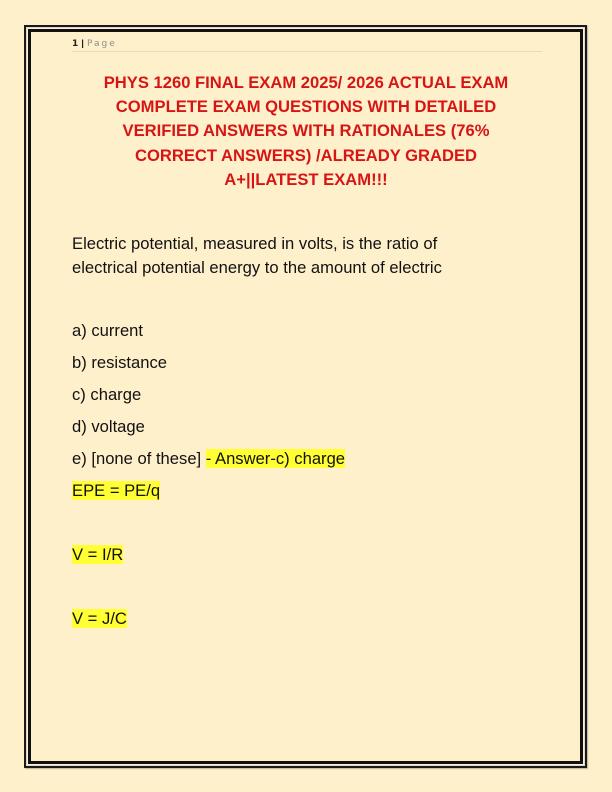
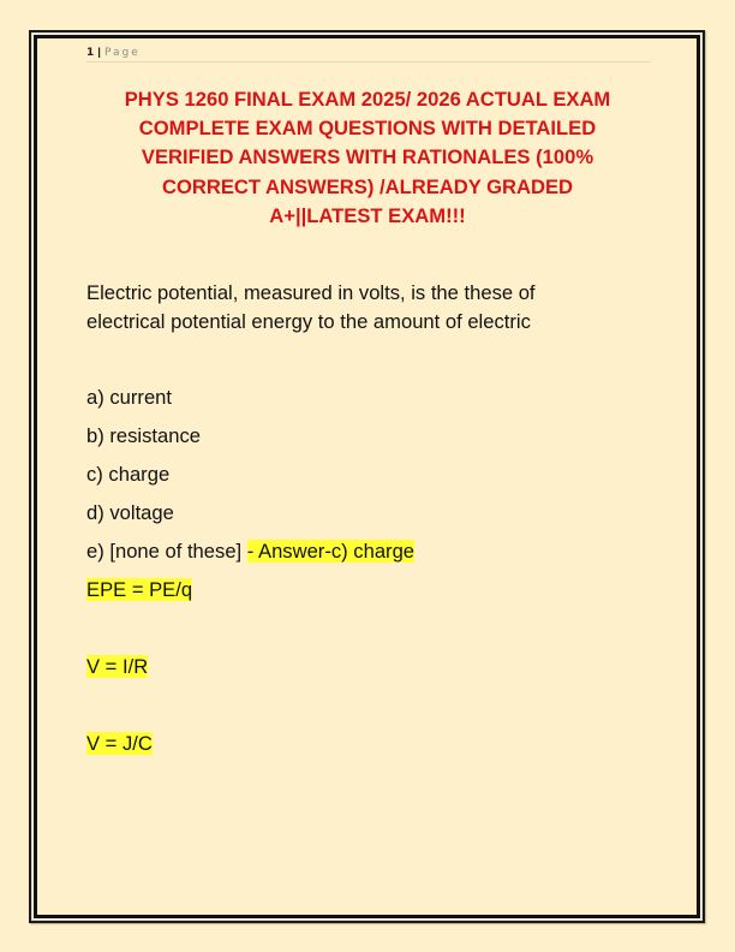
  1
  |
  Page
  PHYS 1260 FINAL EXAM 2025/ 2026 ACTUAL EXAM
  COMPLETE EXAM QUESTIONS WITH DETAILED
- VERIFIED ANSWERS WITH RATIONALES (76%
+ VERIFIED ANSWERS WITH RATIONALES (100%
  CORRECT ANSWERS) /ALREADY GRADED
  A+||LATEST EXAM!!!
- Electric potential, measured in volts, is the ratio of
+ Electric potential, measured in volts, is the these of
  electrical potential energy to the amount of electric
  a) current
  b) resistance
  c) charge
  d) voltage
  e) [none of these] - Answer-c) charge
  EPE = PE/q
  V = I/R
  V = J/C
